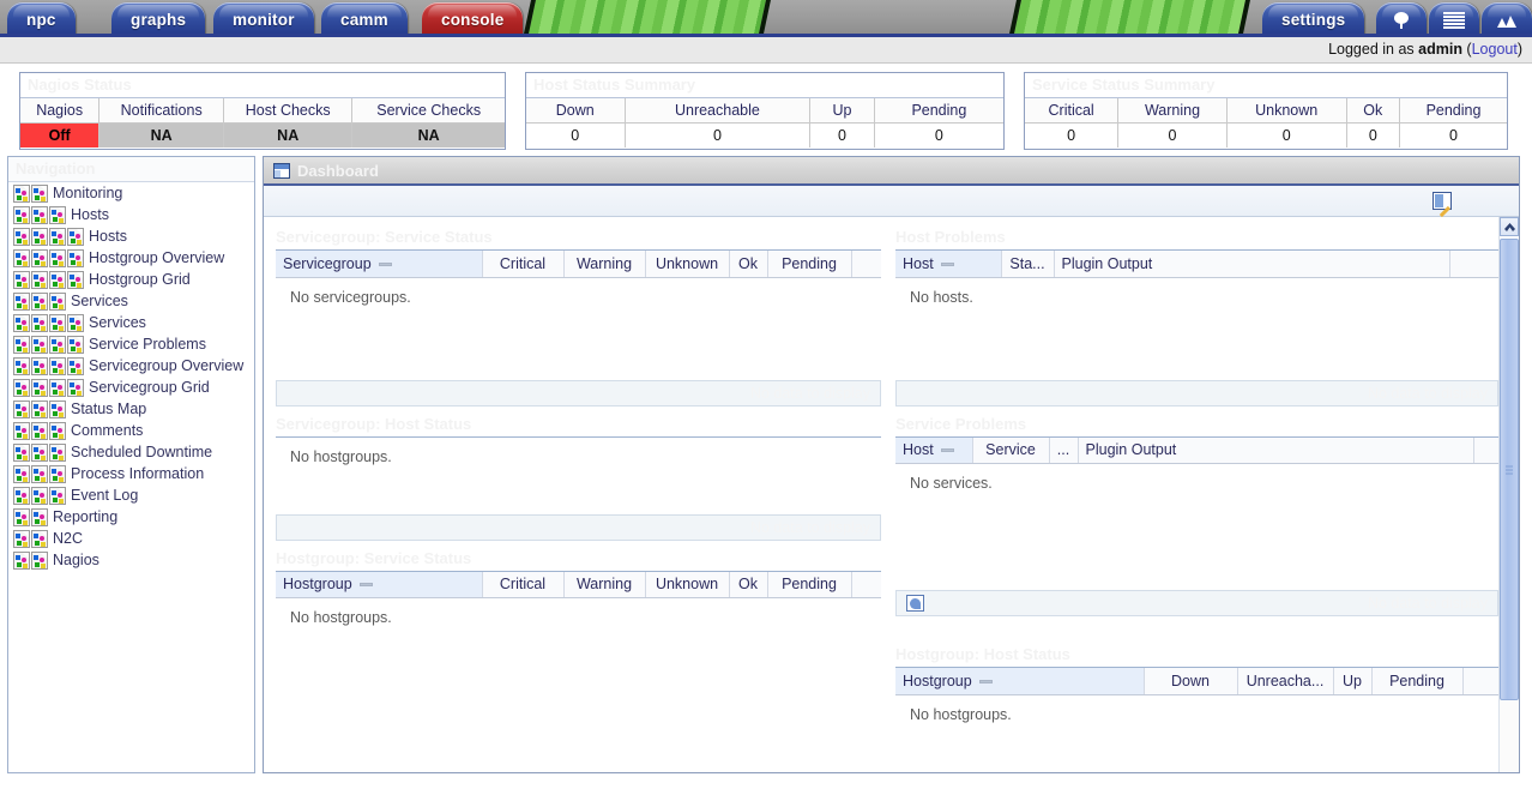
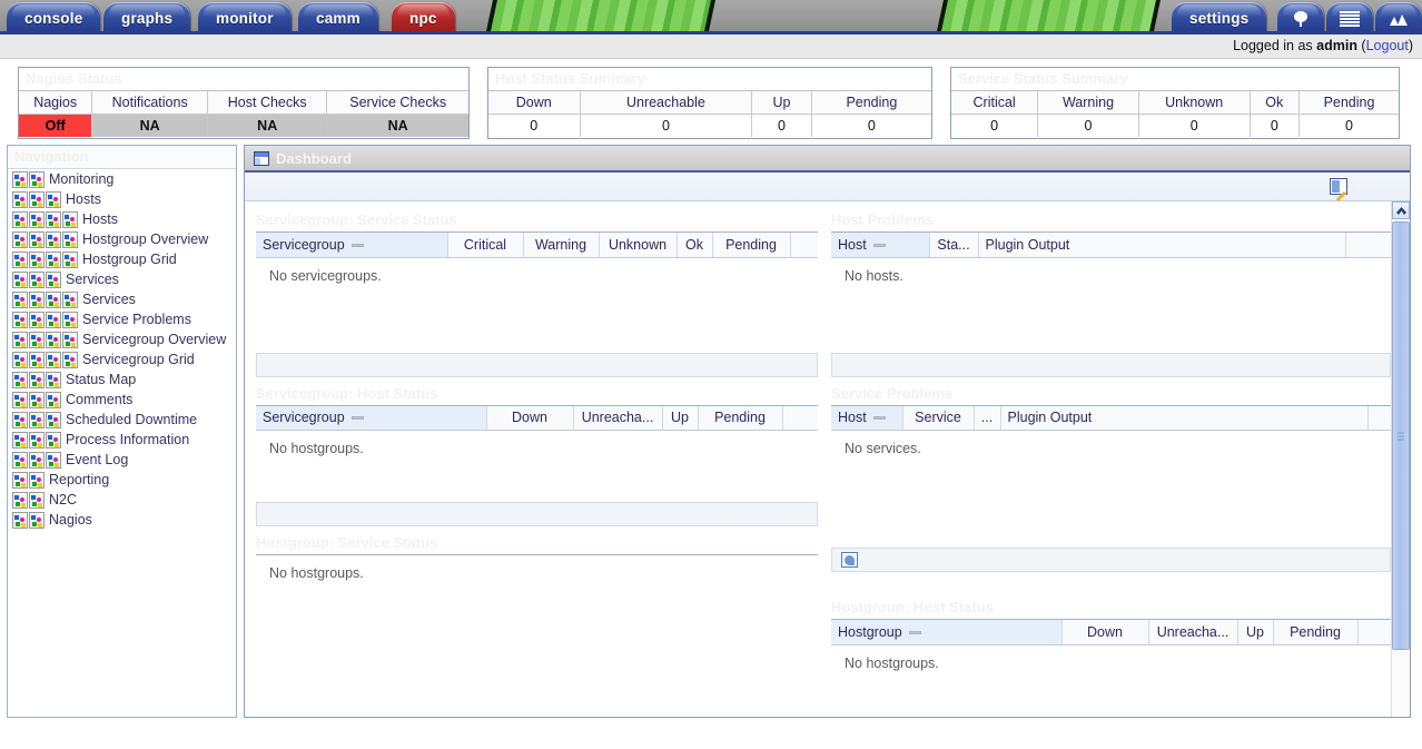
- npc
+ console
  graphs
  monitor
  camm
- console
+ npc
  settings
  Logged in as admin (Logout)
  Nagios	Notifications	Host Checks	Service Checks
  Off	NA	NA	NA
  Down	Unreachable	Up	Pending
  0	0	0	0
  Critical	Warning	Unknown	Ok	Pending
  0	0	0	0	0
  Monitoring
  Hosts
  Hosts
  Hostgroup Overview
  Hostgroup Grid
  Services
  Services
  Service Problems
  Servicegroup Overview
  Servicegroup Grid
  Status Map
  Comments
  Scheduled Downtime
  Process Information
  Event Log
  Reporting
  N2C
  Nagios
  Dashboard
  Servicegroup	Critical	Warning	Unknown	Ok	Pending
  No servicegroups.
+ Servicegroup	Down	Unreacha...	Up	Pending
  No hostgroups.
- Hostgroup	Critical	Warning	Unknown	Ok	Pending
  No hostgroups.
  Host	Sta...	Plugin Output
  No hosts.
  Host	Service	...	Plugin Output
  No services.
  Hostgroup	Down	Unreacha...	Up	Pending
  No hostgroups.
